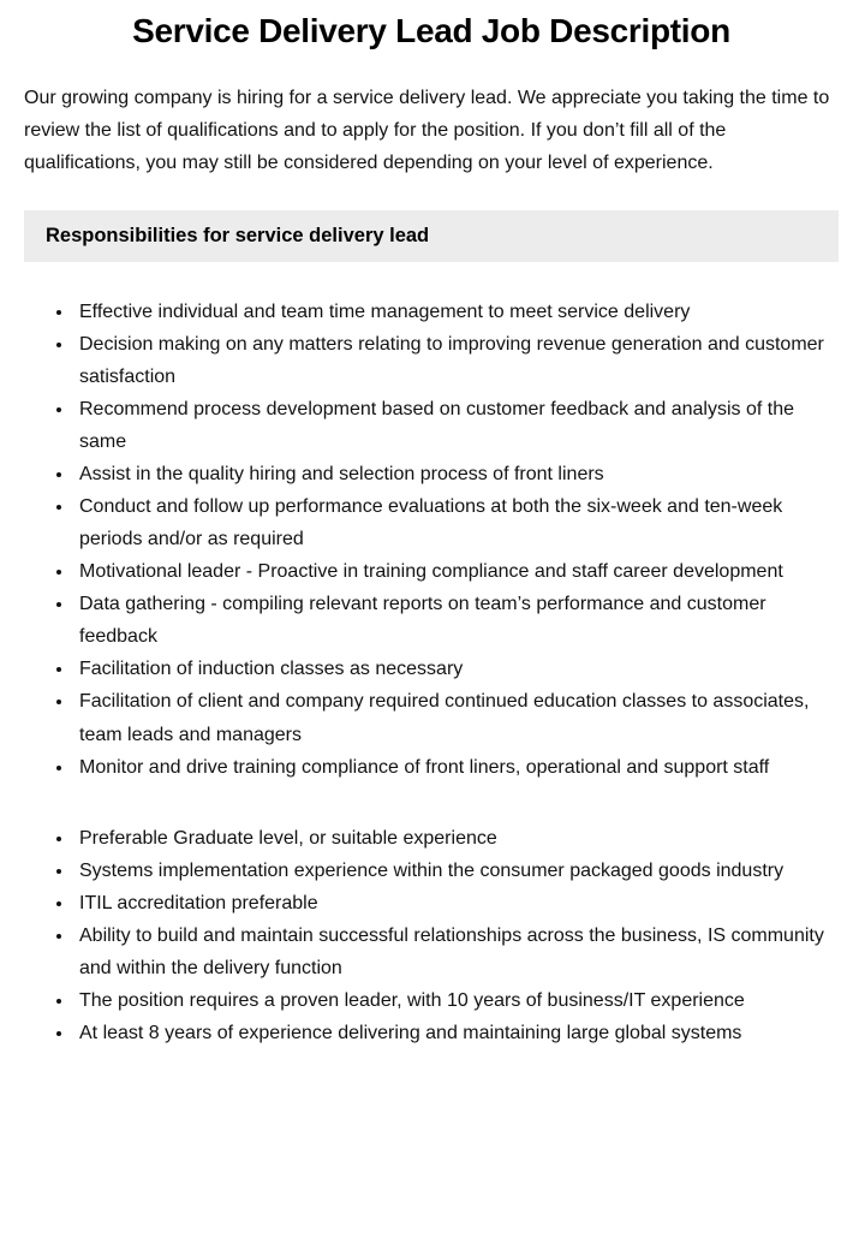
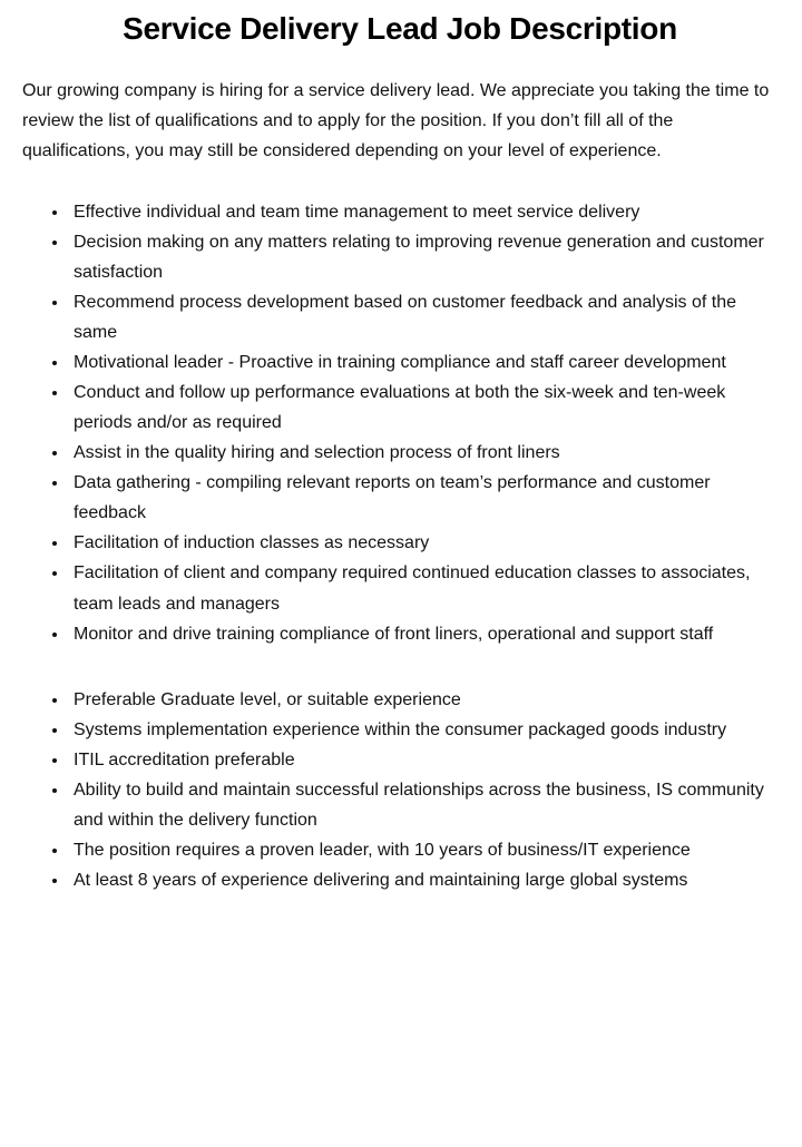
  Service Delivery Lead Job Description
  Our growing company is hiring for a service delivery lead. We appreciate you taking the time to review the list of qualifications and to apply for the position. If you don’t fill all of the qualifications, you may still be considered depending on your level of experience.
- Responsibilities for service delivery lead
  Effective individual and team time management to meet service delivery
  Decision making on any matters relating to improving revenue generation and customer satisfaction
  Recommend process development based on customer feedback and analysis of the same
- Assist in the quality hiring and selection process of front liners
+ Motivational leader - Proactive in training compliance and staff career development
  Conduct and follow up performance evaluations at both the six-week and ten-week periods and/or as required
- Motivational leader - Proactive in training compliance and staff career development
+ Assist in the quality hiring and selection process of front liners
  Data gathering - compiling relevant reports on team’s performance and customer feedback
  Facilitation of induction classes as necessary
  Facilitation of client and company required continued education classes to associates, team leads and managers
  Monitor and drive training compliance of front liners, operational and support staff
  Preferable Graduate level, or suitable experience
  Systems implementation experience within the consumer packaged goods industry
  ITIL accreditation preferable
  Ability to build and maintain successful relationships across the business, IS community and within the delivery function
  The position requires a proven leader, with 10 years of business/IT experience
  At least 8 years of experience delivering and maintaining large global systems
